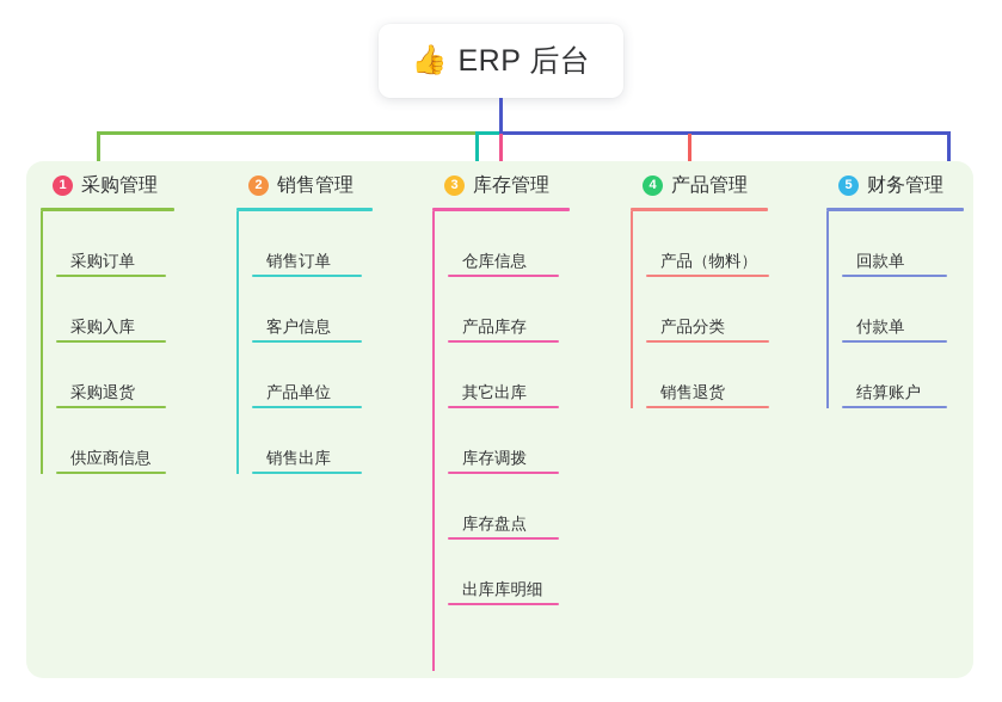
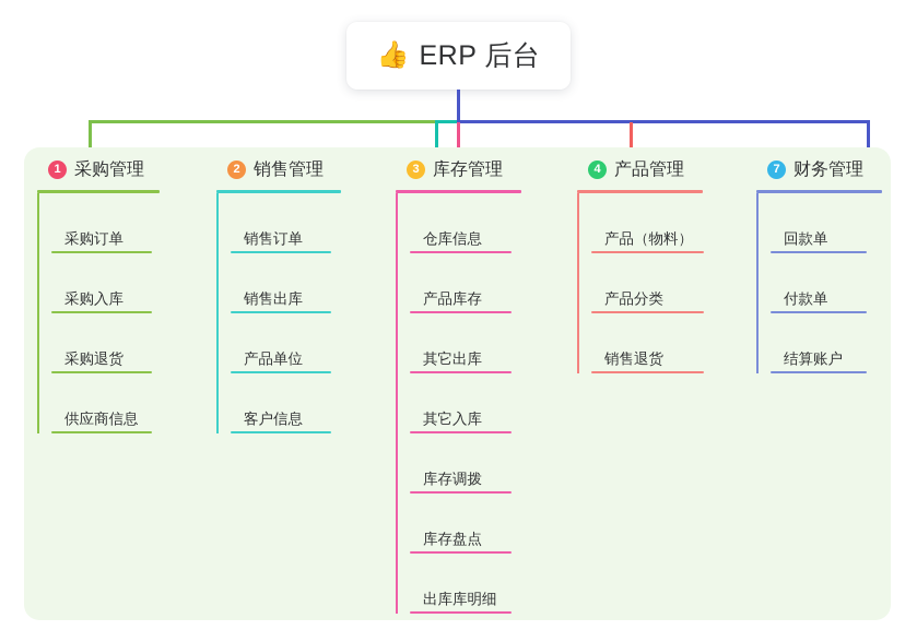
  👍
  ERP 后台
  1
  采购管理
  采购订单
  采购入库
  采购退货
  供应商信息
  2
  销售管理
  销售订单
- 客户信息
+ 销售出库
  产品单位
- 销售出库
+ 客户信息
  3
  库存管理
  仓库信息
  产品库存
  其它出库
+ 其它入库
  库存调拨
  库存盘点
  出库库明细
  4
  产品管理
  产品（物料）
  产品分类
  销售退货
- 5
+ 7
  财务管理
  回款单
  付款单
  结算账户
